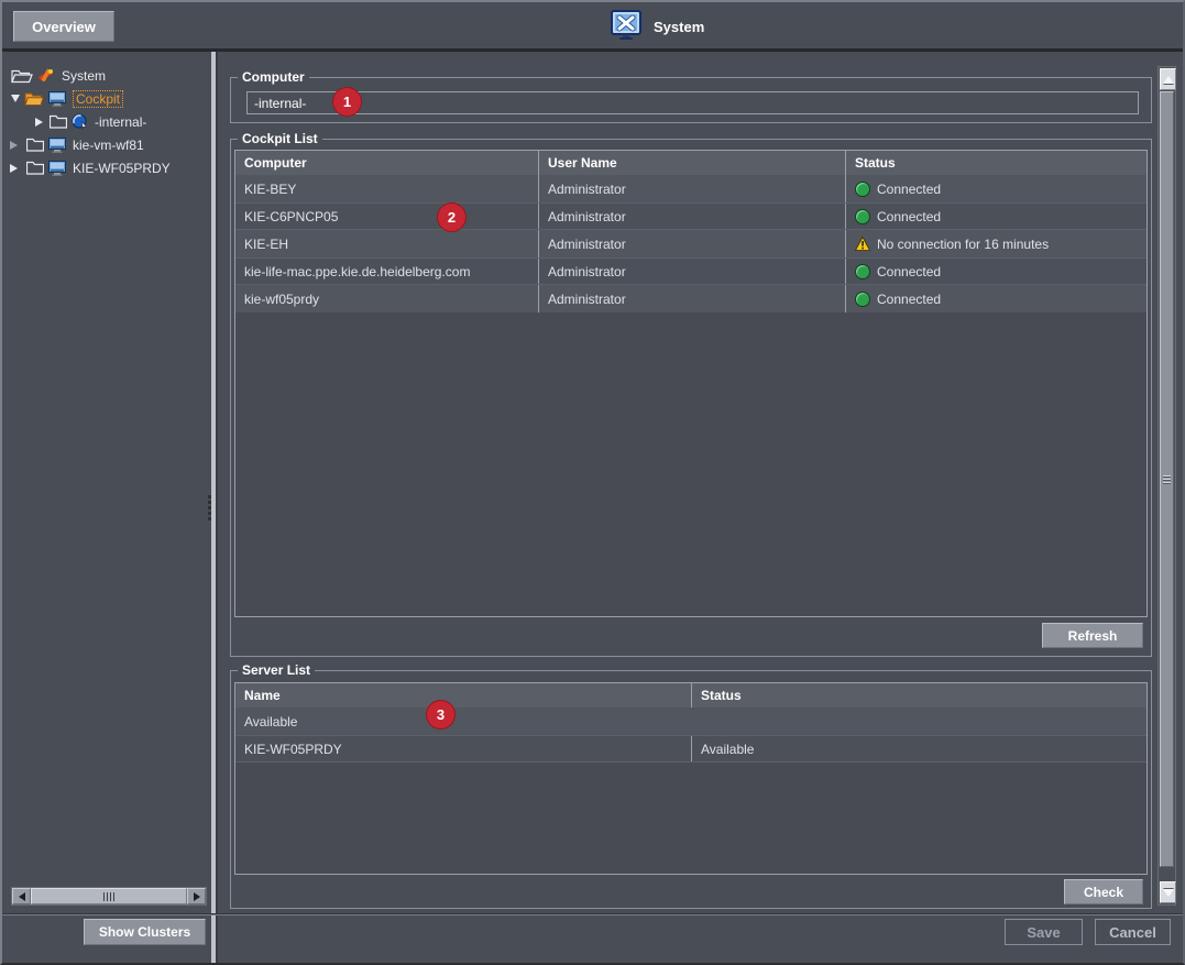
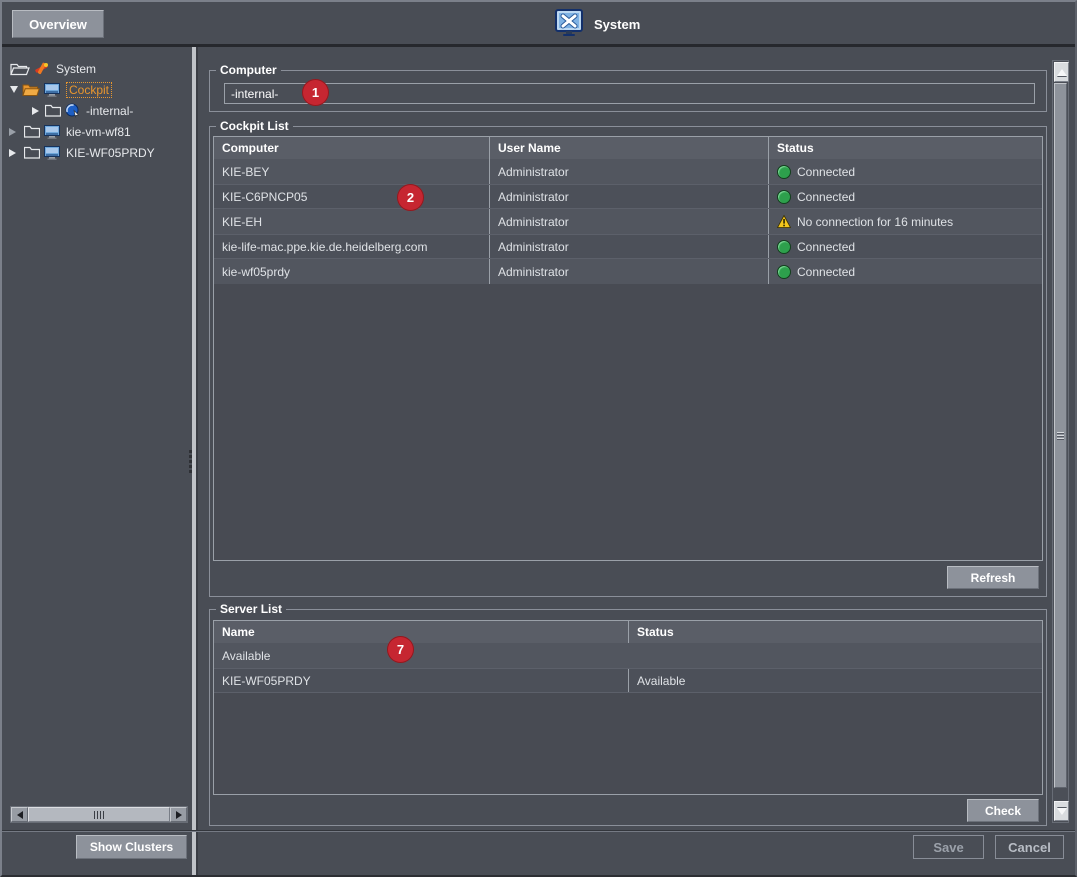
  Overview
  System
  System
  Cockpit
  -internal-
  kie-vm-wf81
  KIE-WF05PRDY
  Computer
  -internal-
  1
  Cockpit List
  Computer
  User Name
  Status
  KIE-BEY
  Administrator
  Connected
  KIE-C6PNCP05
  Administrator
  Connected
  KIE-EH
  Administrator
  No connection for 16 minutes
  kie-life-mac.ppe.kie.de.heidelberg.com
  Administrator
  Connected
  kie-wf05prdy
  Administrator
  Connected
  Refresh
  2
  Server List
  Name
  Status
  Available
  KIE-WF05PRDY
  Available
  Check
- 3
+ 7
  Show Clusters
  Save
  Cancel
